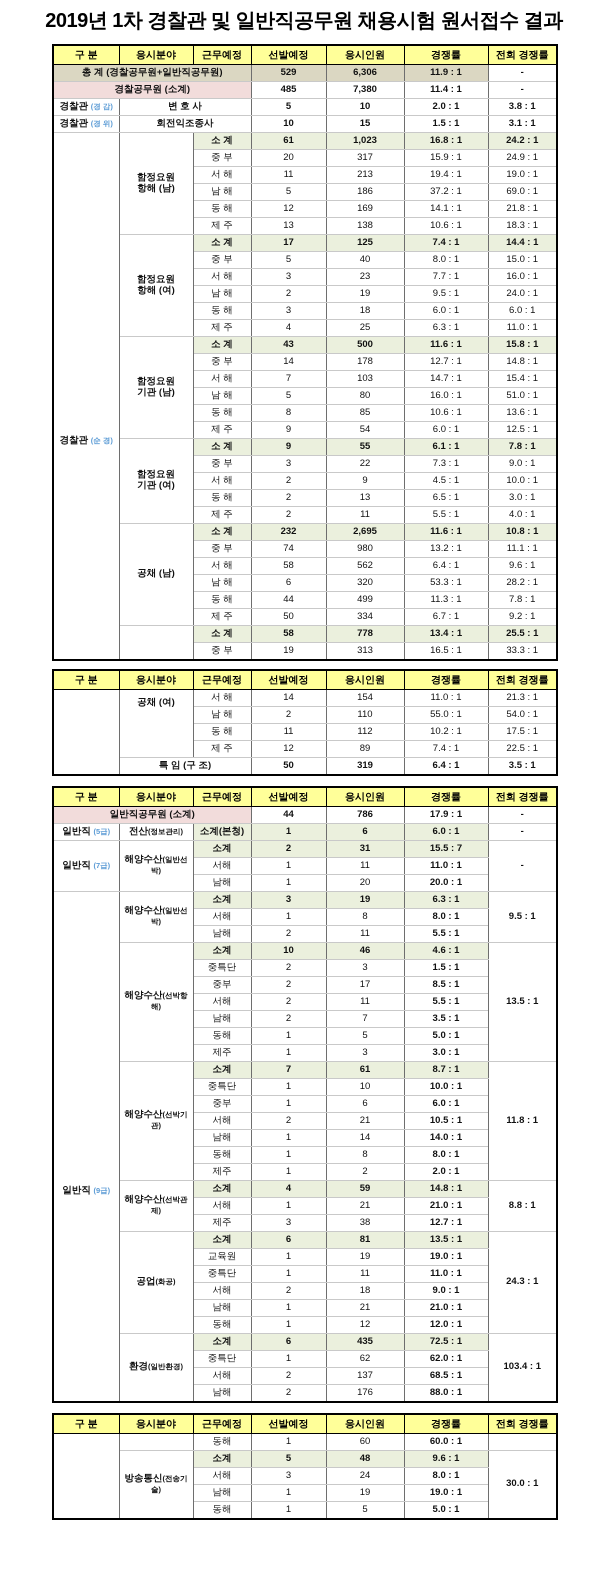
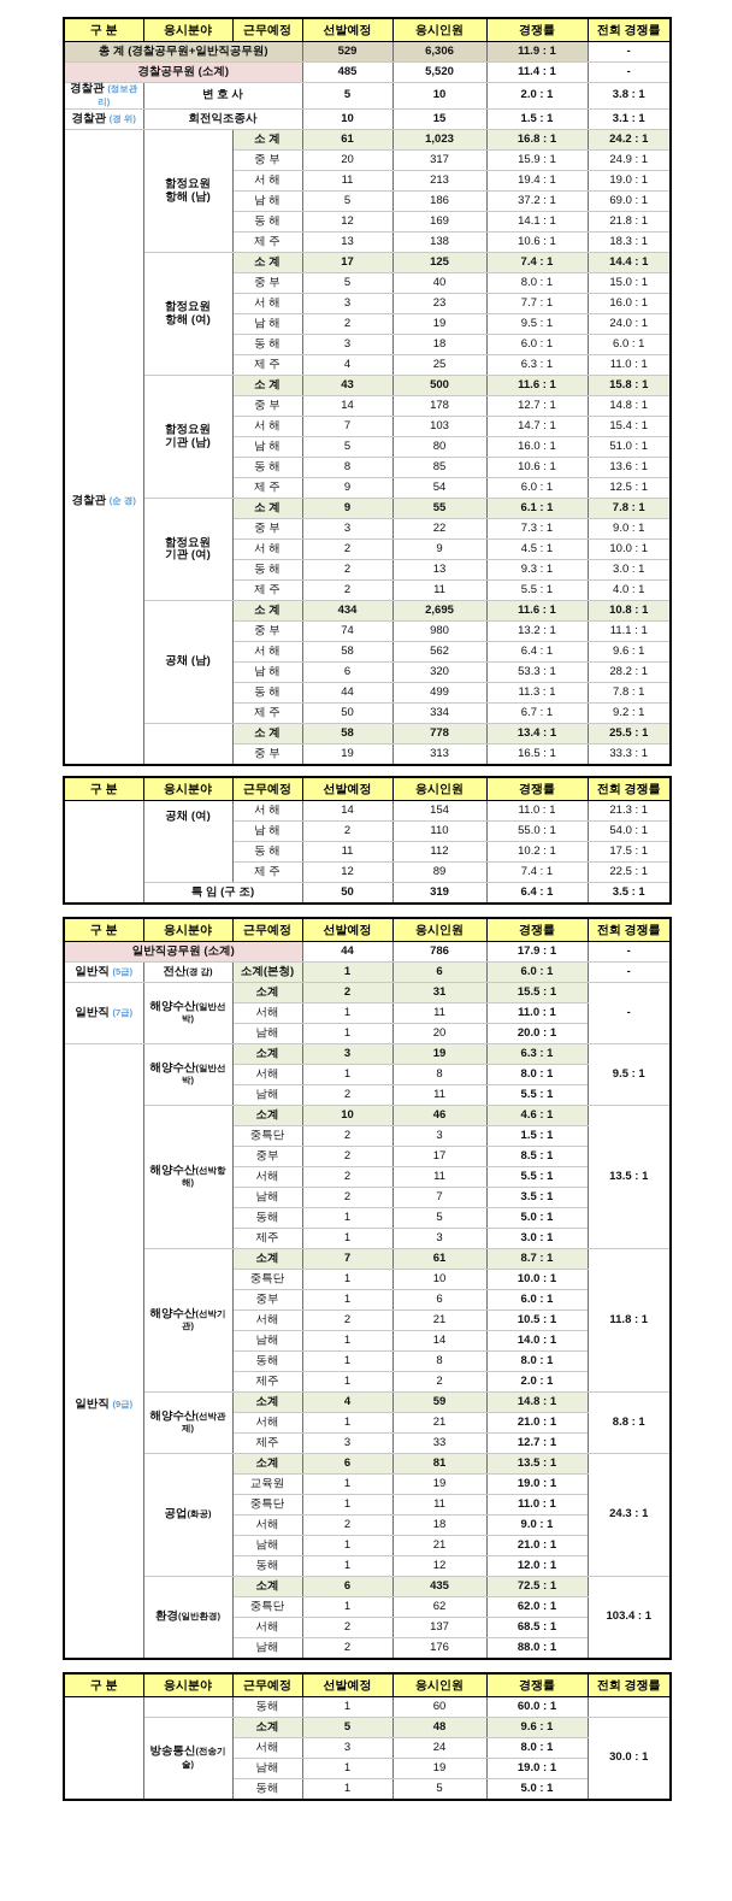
- 2019년 1차 경찰관 및 일반직공무원 채용시험 원서접수 결과
  구 분	응시분야	근무예정	선발예정	응시인원	경쟁률	전회 경쟁률
  총 계 (경찰공무원+일반직공무원)	529	6,306	11.9 : 1	-
- 경찰공무원 (소계)	485	7,380	11.4 : 1	-
+ 경찰공무원 (소계)	485	5,520	11.4 : 1	-
- 경찰관 (경 감)	변 호 사	5	10	2.0 : 1	3.8 : 1
+ 경찰관 (정보관리)	변 호 사	5	10	2.0 : 1	3.8 : 1
  경찰관 (경 위)	회전익조종사	10	15	1.5 : 1	3.1 : 1
  경찰관 (순 경)	함정요원 항해 (남)	소 계	61	1,023	16.8 : 1	24.2 : 1
  중 부	20	317	15.9 : 1	24.9 : 1
  서 해	11	213	19.4 : 1	19.0 : 1
  남 해	5	186	37.2 : 1	69.0 : 1
  동 해	12	169	14.1 : 1	21.8 : 1
  제 주	13	138	10.6 : 1	18.3 : 1
  함정요원 항해 (여)	소 계	17	125	7.4 : 1	14.4 : 1
  중 부	5	40	8.0 : 1	15.0 : 1
  서 해	3	23	7.7 : 1	16.0 : 1
  남 해	2	19	9.5 : 1	24.0 : 1
  동 해	3	18	6.0 : 1	6.0 : 1
  제 주	4	25	6.3 : 1	11.0 : 1
  함정요원 기관 (남)	소 계	43	500	11.6 : 1	15.8 : 1
  중 부	14	178	12.7 : 1	14.8 : 1
  서 해	7	103	14.7 : 1	15.4 : 1
  남 해	5	80	16.0 : 1	51.0 : 1
  동 해	8	85	10.6 : 1	13.6 : 1
  제 주	9	54	6.0 : 1	12.5 : 1
  함정요원 기관 (여)	소 계	9	55	6.1 : 1	7.8 : 1
  중 부	3	22	7.3 : 1	9.0 : 1
  서 해	2	9	4.5 : 1	10.0 : 1
- 동 해	2	13	6.5 : 1	3.0 : 1
+ 동 해	2	13	9.3 : 1	3.0 : 1
  제 주	2	11	5.5 : 1	4.0 : 1
- 공채 (남)	소 계	232	2,695	11.6 : 1	10.8 : 1
+ 공채 (남)	소 계	434	2,695	11.6 : 1	10.8 : 1
  중 부	74	980	13.2 : 1	11.1 : 1
  서 해	58	562	6.4 : 1	9.6 : 1
  남 해	6	320	53.3 : 1	28.2 : 1
  동 해	44	499	11.3 : 1	7.8 : 1
  제 주	50	334	6.7 : 1	9.2 : 1
  	소 계	58	778	13.4 : 1	25.5 : 1
  중 부	19	313	16.5 : 1	33.3 : 1
  구 분	응시분야	근무예정	선발예정	응시인원	경쟁률	전회 경쟁률
  	공채 (여)	서 해	14	154	11.0 : 1	21.3 : 1
  남 해	2	110	55.0 : 1	54.0 : 1
  동 해	11	112	10.2 : 1	17.5 : 1
  제 주	12	89	7.4 : 1	22.5 : 1
  특 임 (구 조)	50	319	6.4 : 1	3.5 : 1
  구 분	응시분야	근무예정	선발예정	응시인원	경쟁률	전회 경쟁률
  일반직공무원 (소계)	44	786	17.9 : 1	-
- 일반직 (5급)	전산(정보관리)	소계(본청)	1	6	6.0 : 1	-
+ 일반직 (5급)	전산(경 감)	소계(본청)	1	6	6.0 : 1	-
- 일반직 (7급)	해양수산(일반선박)	소계	2	31	15.5 : 7	-
+ 일반직 (7급)	해양수산(일반선박)	소계	2	31	15.5 : 1	-
  서해	1	11	11.0 : 1
  남해	1	20	20.0 : 1
  일반직 (9급)	해양수산(일반선박)	소계	3	19	6.3 : 1	9.5 : 1
  서해	1	8	8.0 : 1
  남해	2	11	5.5 : 1
  해양수산(선박항해)	소계	10	46	4.6 : 1	13.5 : 1
  중특단	2	3	1.5 : 1
  중부	2	17	8.5 : 1
  서해	2	11	5.5 : 1
  남해	2	7	3.5 : 1
  동해	1	5	5.0 : 1
  제주	1	3	3.0 : 1
  해양수산(선박기관)	소계	7	61	8.7 : 1	11.8 : 1
  중특단	1	10	10.0 : 1
  중부	1	6	6.0 : 1
  서해	2	21	10.5 : 1
  남해	1	14	14.0 : 1
  동해	1	8	8.0 : 1
  제주	1	2	2.0 : 1
  해양수산(선박관제)	소계	4	59	14.8 : 1	8.8 : 1
  서해	1	21	21.0 : 1
- 제주	3	38	12.7 : 1
+ 제주	3	33	12.7 : 1
  공업(화공)	소계	6	81	13.5 : 1	24.3 : 1
  교육원	1	19	19.0 : 1
  중특단	1	11	11.0 : 1
  서해	2	18	9.0 : 1
  남해	1	21	21.0 : 1
  동해	1	12	12.0 : 1
  환경(일반환경)	소계	6	435	72.5 : 1	103.4 : 1
  중특단	1	62	62.0 : 1
  서해	2	137	68.5 : 1
  남해	2	176	88.0 : 1
  구 분	응시분야	근무예정	선발예정	응시인원	경쟁률	전회 경쟁률
  		동해	1	60	60.0 : 1
  방송통신(전송기술)	소계	5	48	9.6 : 1	30.0 : 1
  서해	3	24	8.0 : 1
  남해	1	19	19.0 : 1
  동해	1	5	5.0 : 1
